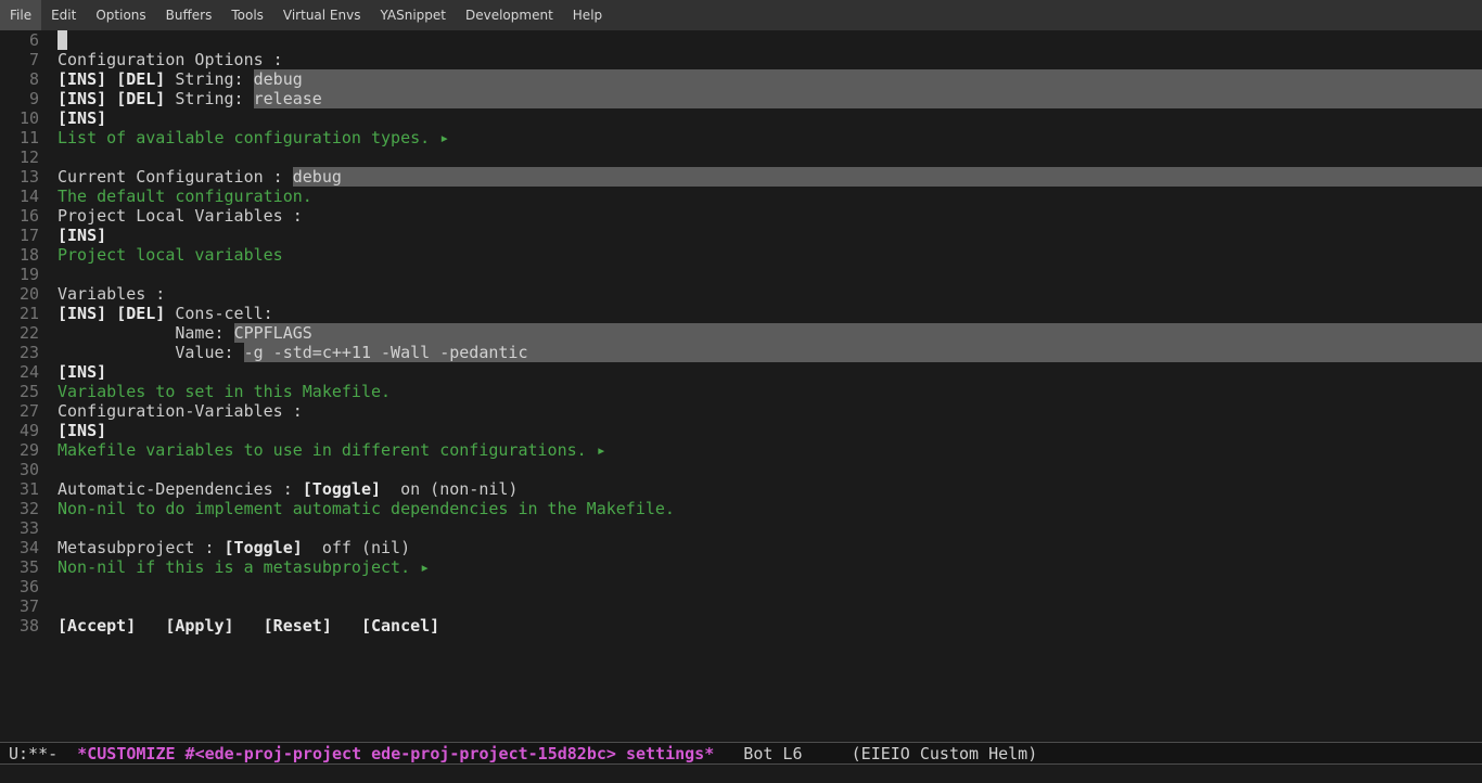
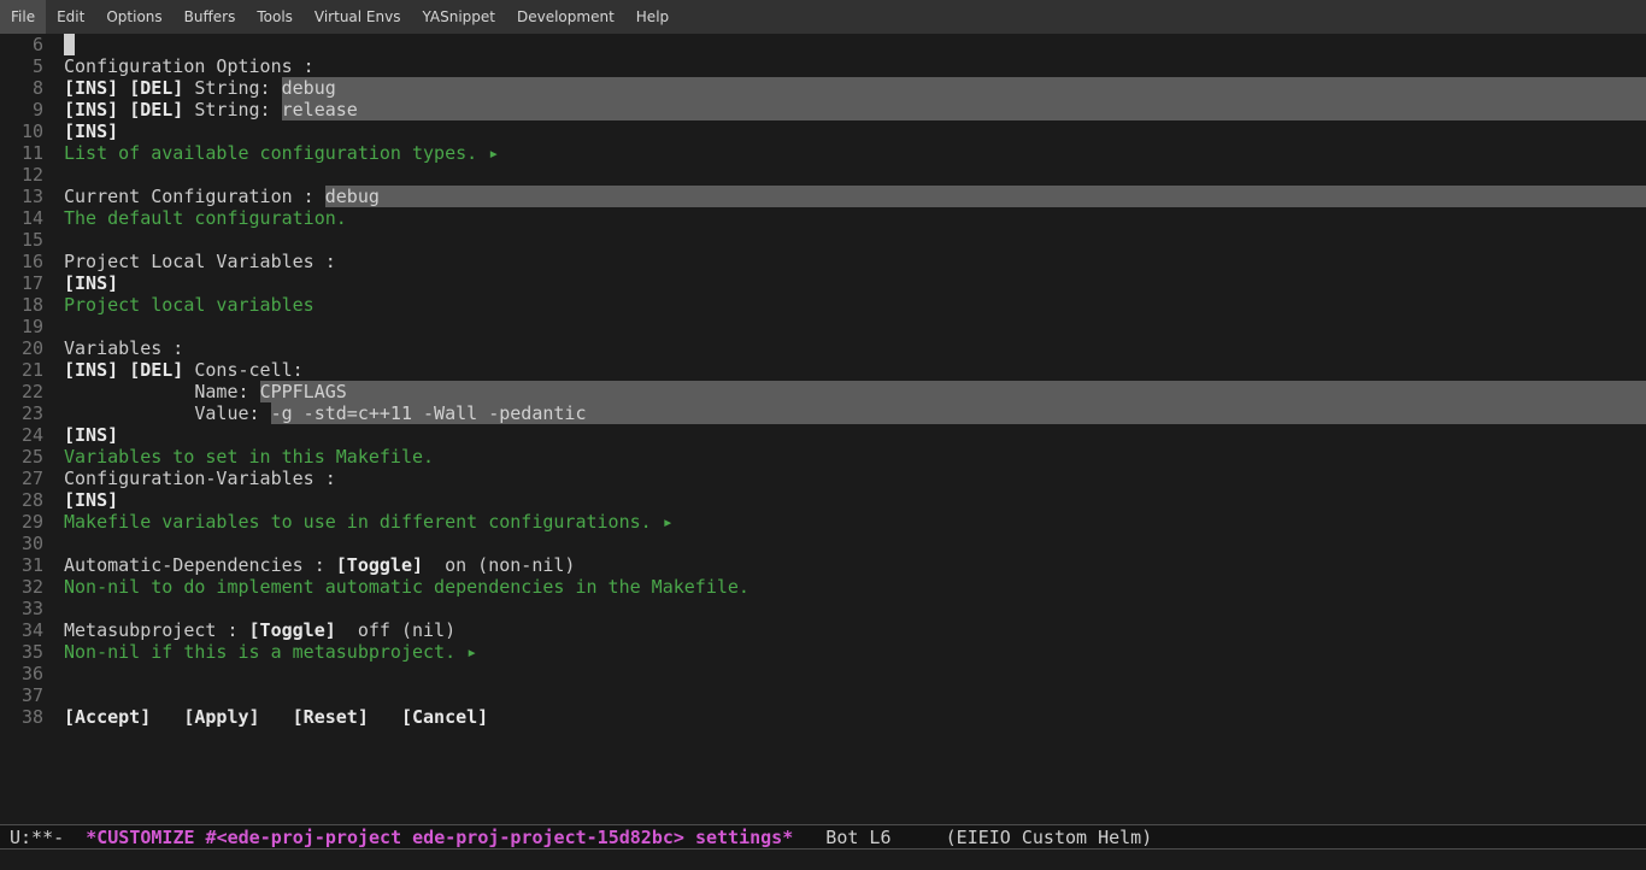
  File
  Edit
  Options
  Buffers
  Tools
  Virtual Envs
  YASnippet
  Development
  Help
  6
- 7
+ 5
  Configuration Options :
  8
  [INS]
  [DEL]
  String:
  debug
  9
  [INS]
  [DEL]
  String:
  release
  10
  [INS]
  11
  List of available configuration types.
  ▸
  12
  13
  Current Configuration :
  debug
  14
  The default configuration.
+ 15
  16
  Project Local Variables :
  17
  [INS]
  18
  Project local variables
  19
  20
  Variables :
  21
  [INS]
  [DEL]
  Cons-cell:
  22
  Name:
  CPPFLAGS
  23
  Value:
  -g -std=c++11 -Wall -pedantic
  24
  [INS]
  25
  Variables to set in this Makefile.
  27
  Configuration-Variables :
- 49
+ 28
  [INS]
  29
  Makefile variables to use in different configurations.
  ▸
  30
  31
  Automatic-Dependencies :
  [Toggle]
  on (non-nil)
  32
  Non-nil to do implement automatic dependencies in the Makefile.
  33
  34
  Metasubproject :
  [Toggle]
  off (nil)
  35
  Non-nil if this is a metasubproject.
  ▸
  36
  37
  38
  [Accept]
  [Apply]
  [Reset]
  [Cancel]
  U:**-
  *CUSTOMIZE #<ede-proj-project ede-proj-project-15d82bc> settings*
  Bot L6 (EIEIO Custom Helm)
